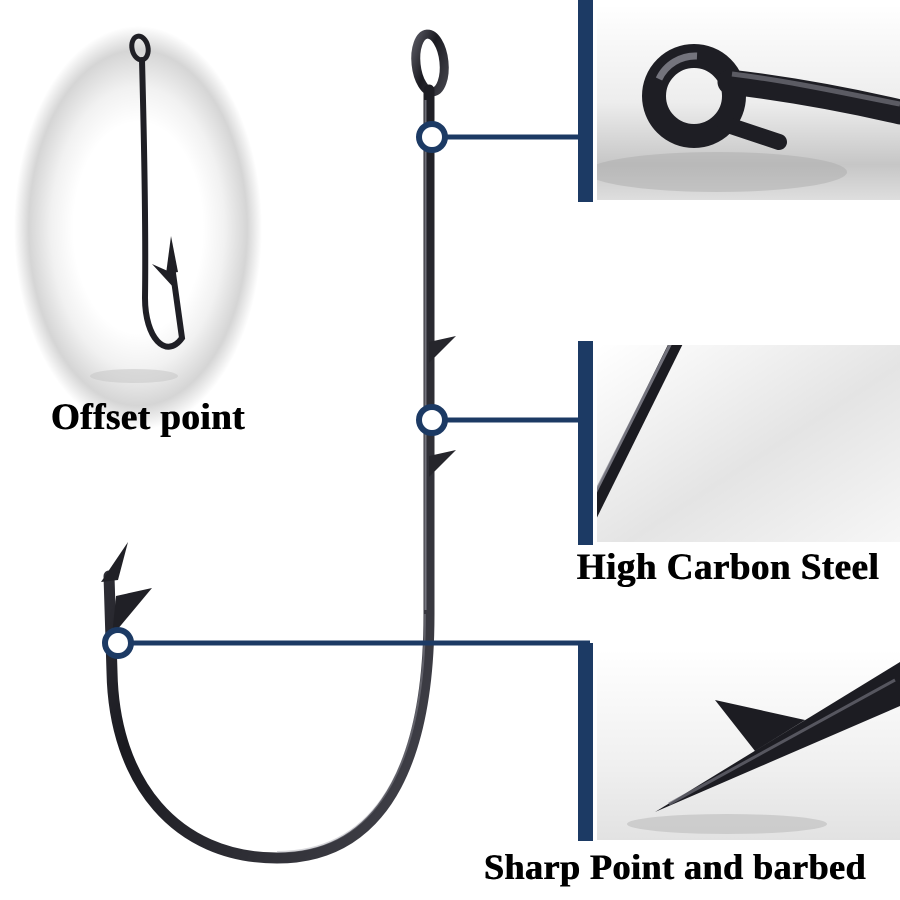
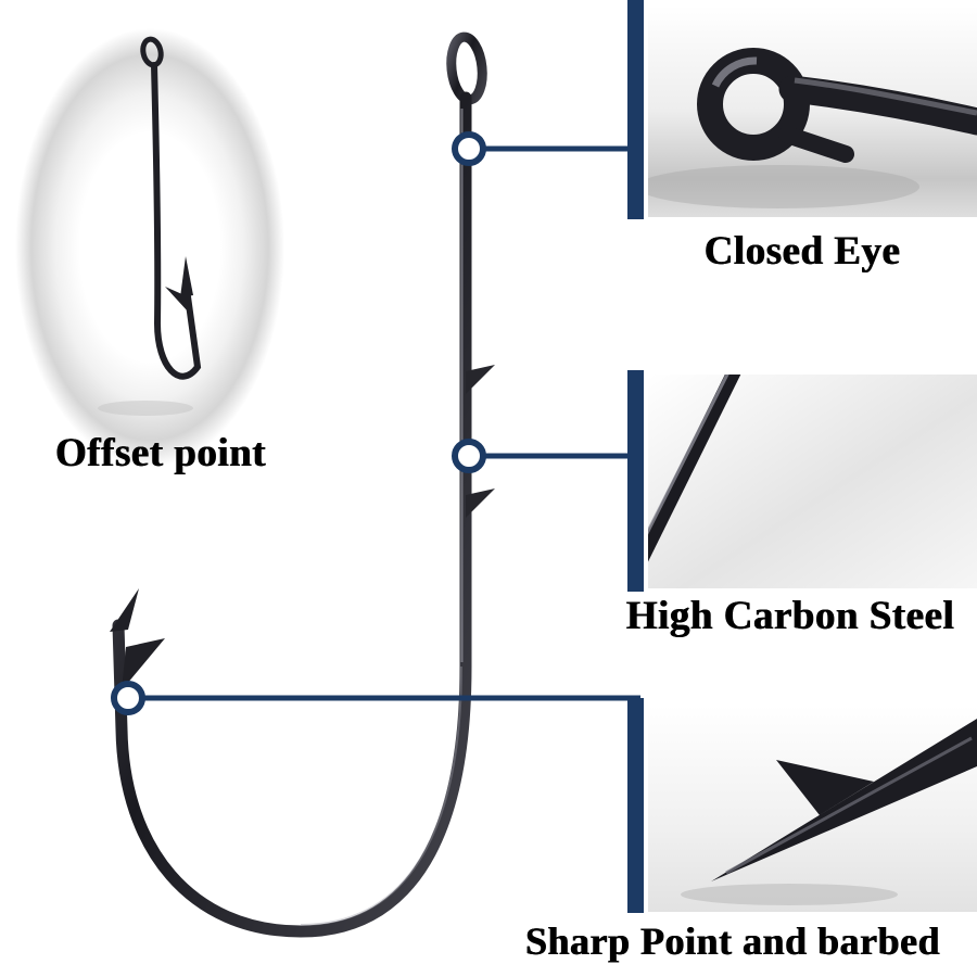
+ Closed Eye
  High Carbon Steel
  Sharp Point and barbed
  Offset point
